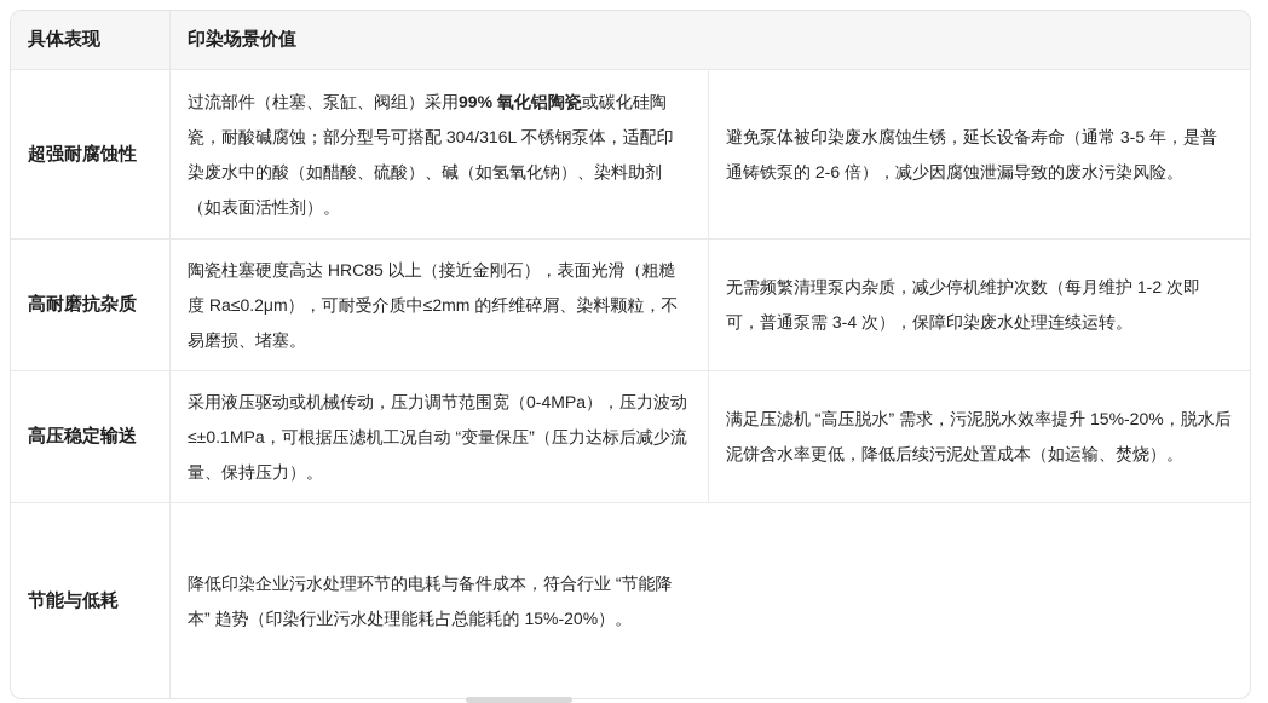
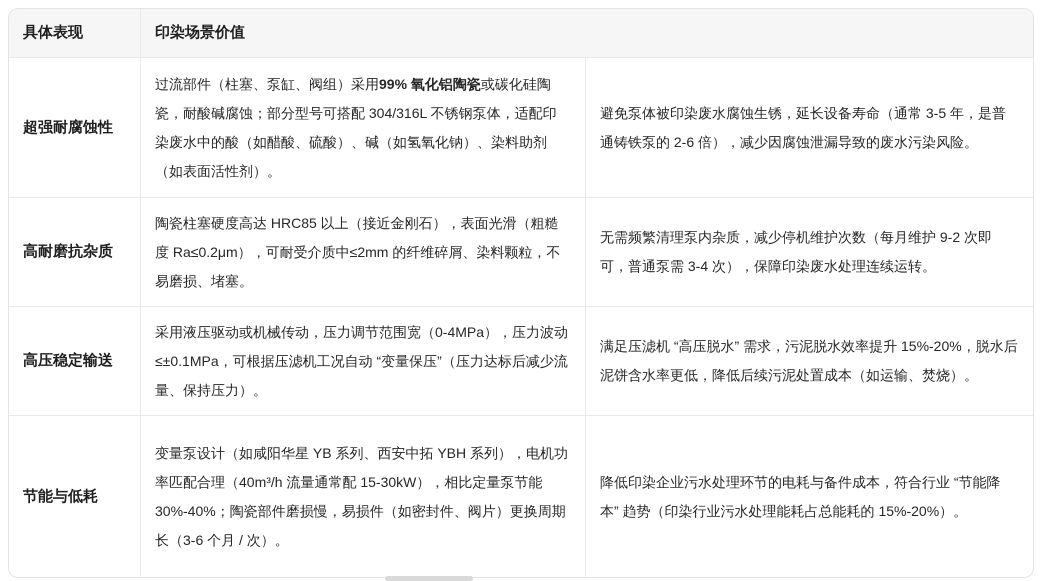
  具体表现
  印染场景价值
  超强耐腐蚀性
  过流部件（柱塞、泵缸、阀组）采用99% 氧化铝陶瓷或碳化硅陶瓷，耐酸碱腐蚀；部分型号可搭配 304/316L 不锈钢泵体，适配印染废水中的酸（如醋酸、硫酸）、碱（如氢氧化钠）、染料助剂（如表面活性剂）。
  避免泵体被印染废水腐蚀生锈，延长设备寿命（通常 3-5 年，是普通铸铁泵的 2-6 倍），减少因腐蚀泄漏导致的废水污染风险。
  高耐磨抗杂质
  陶瓷柱塞硬度高达 HRC85 以上（接近金刚石），表面光滑（粗糙度 Ra≤0.2μm），可耐受介质中≤2mm 的纤维碎屑、染料颗粒，不易磨损、堵塞。
- 无需频繁清理泵内杂质，减少停机维护次数（每月维护 1-2 次即可，普通泵需 3-4 次），保障印染废水处理连续运转。
+ 无需频繁清理泵内杂质，减少停机维护次数（每月维护 9-2 次即可，普通泵需 3-4 次），保障印染废水处理连续运转。
  高压稳定输送
  采用液压驱动或机械传动，压力调节范围宽（0-4MPa），压力波动≤±0.1MPa，可根据压滤机工况自动 “变量保压”（压力达标后减少流量、保持压力）。
  满足压滤机 “高压脱水” 需求，污泥脱水效率提升 15%-20%，脱水后泥饼含水率更低，降低后续污泥处置成本（如运输、焚烧）。
  节能与低耗
+ 变量泵设计（如咸阳华星 YB 系列、西安中拓 YBH 系列），电机功率匹配合理（40m³/h 流量通常配 15-30kW），相比定量泵节能 30%-40%；陶瓷部件磨损慢，易损件（如密封件、阀片）更换周期长（3-6 个月 / 次）。
  降低印染企业污水处理环节的电耗与备件成本，符合行业 “节能降本” 趋势（印染行业污水处理能耗占总能耗的 15%-20%）。
